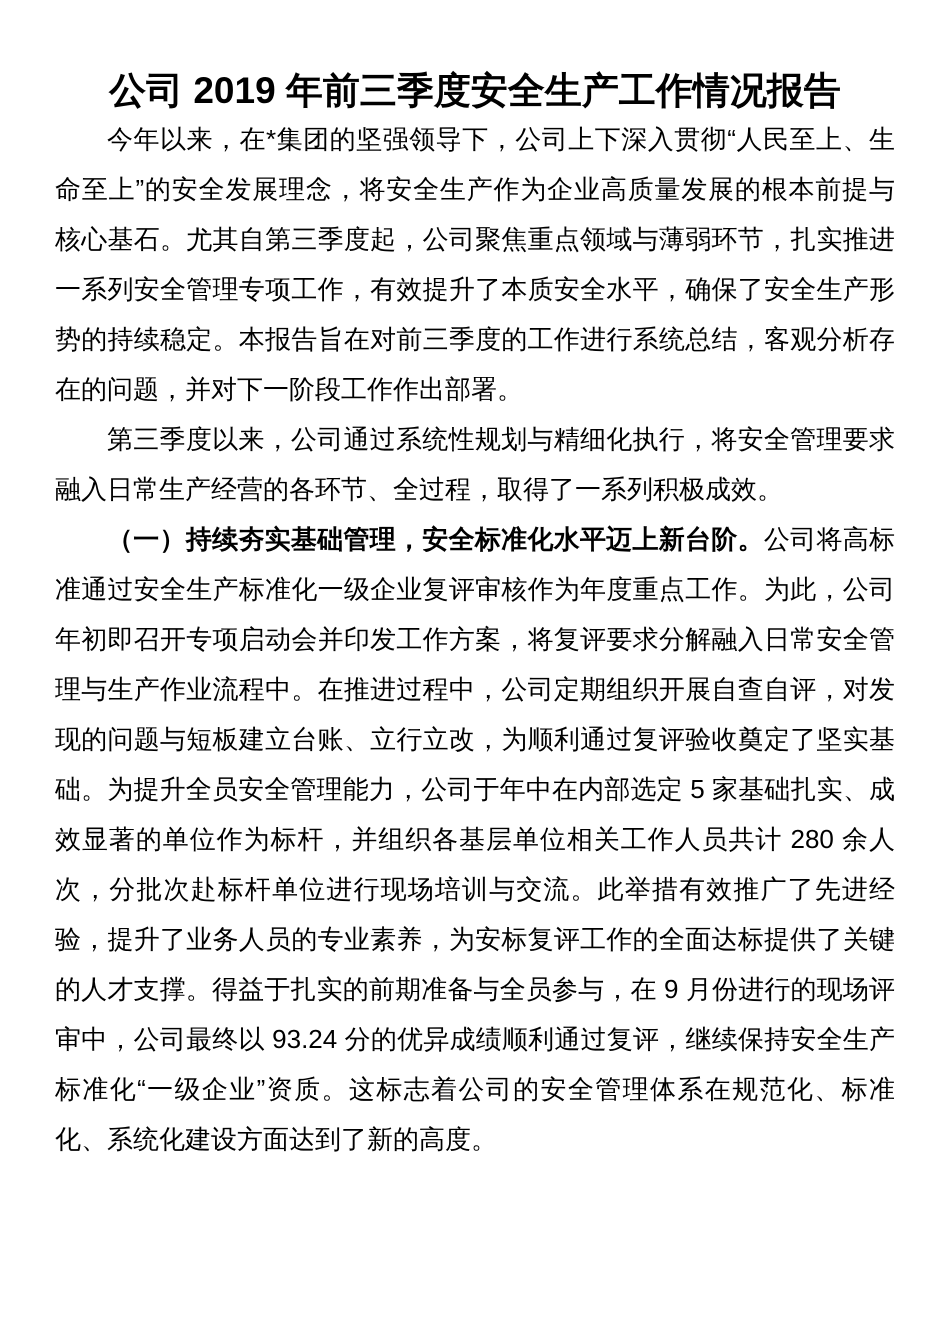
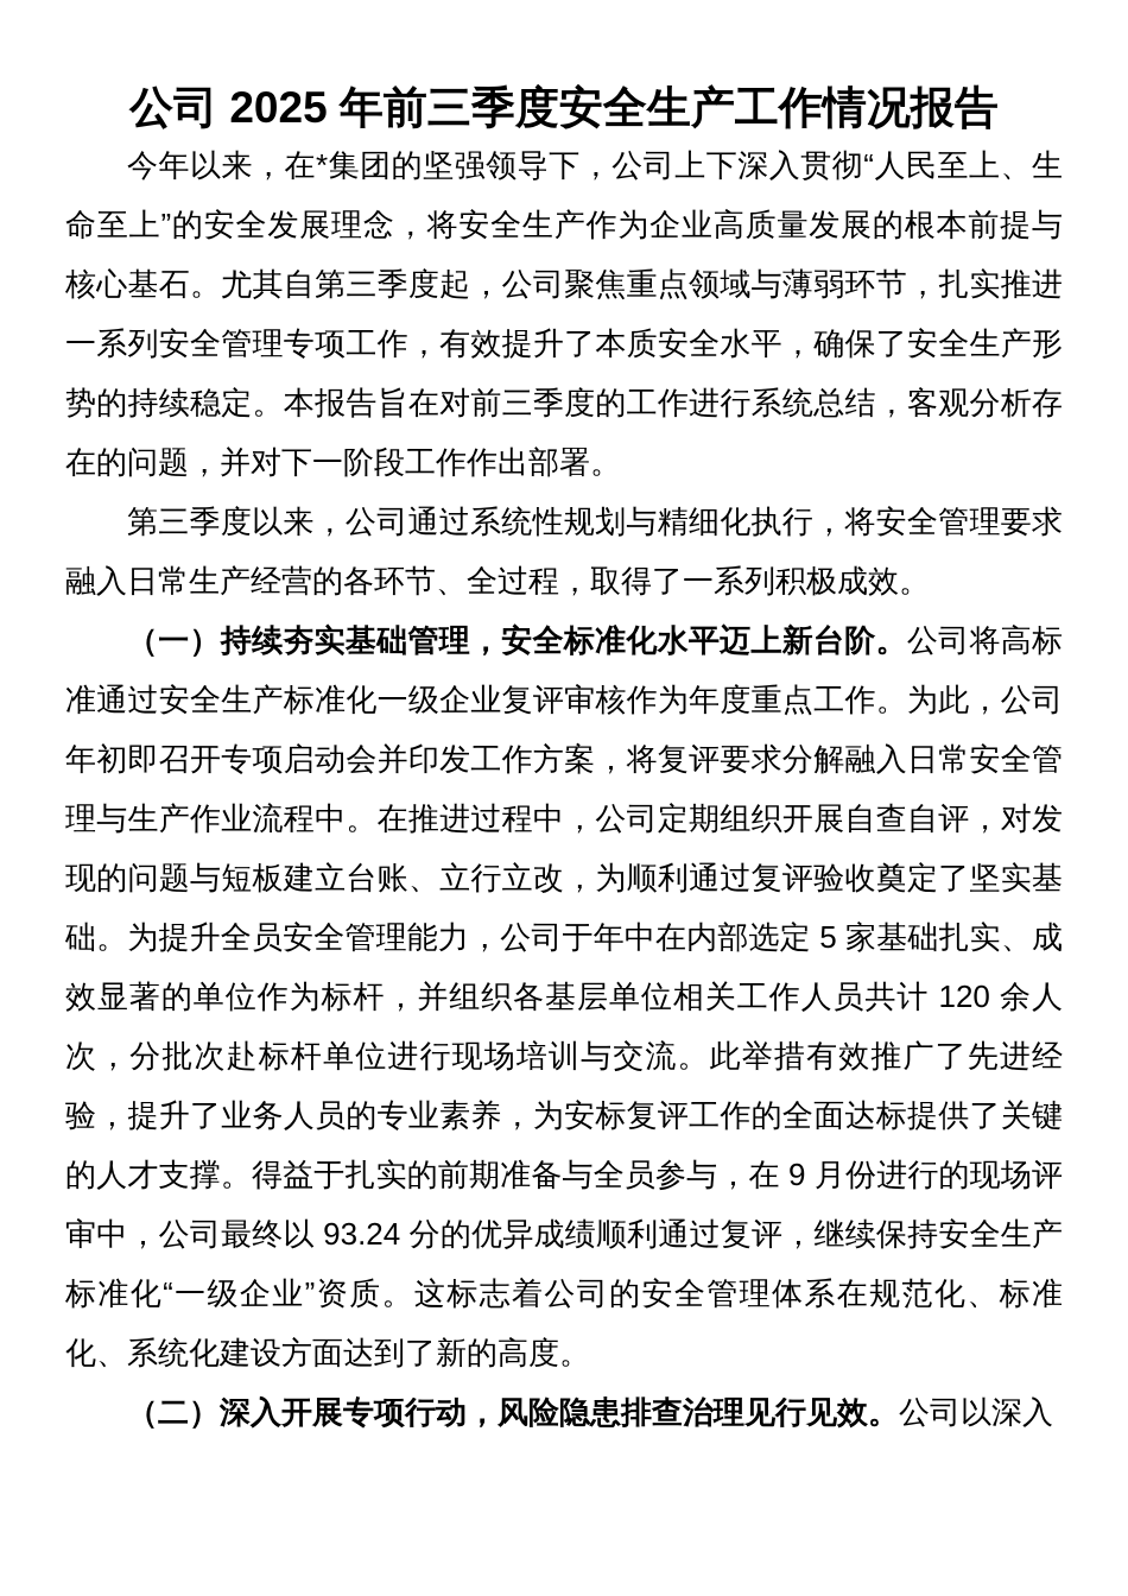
- 公司 2019 年前三季度安全生产工作情况报告
+ 公司 2025 年前三季度安全生产工作情况报告
  今年以来，在*集团的坚强领导下，公司上下深入贯彻“人民至上、生命至上”的安全发展理念，将安全生产作为企业高质量发展的根本前提与核心基石。尤其自第三季度起，公司聚焦重点领域与薄弱环节，扎实推进一系列安全管理专项工作，有效提升了本质安全水平，确保了安全生产形势的持续稳定。本报告旨在对前三季度的工作进行系统总结，客观分析存在的问题，并对下一阶段工作作出部署。
  第三季度以来，公司通过系统性规划与精细化执行，将安全管理要求融入日常生产经营的各环节、全过程，取得了一系列积极成效。
- （一）持续夯实基础管理，安全标准化水平迈上新台阶。公司将高标准通过安全生产标准化一级企业复评审核作为年度重点工作。为此，公司年初即召开专项启动会并印发工作方案，将复评要求分解融入日常安全管理与生产作业流程中。在推进过程中，公司定期组织开展自查自评，对发现的问题与短板建立台账、立行立改，为顺利通过复评验收奠定了坚实基础。为提升全员安全管理能力，公司于年中在内部选定 5 家基础扎实、成效显著的单位作为标杆，并组织各基层单位相关工作人员共计 280 余人次，分批次赴标杆单位进行现场培训与交流。此举措有效推广了先进经验，提升了业务人员的专业素养，为安标复评工作的全面达标提供了关键的人才支撑。得益于扎实的前期准备与全员参与，在 9 月份进行的现场评审中，公司最终以 93.24 分的优异成绩顺利通过复评，继续保持安全生产标准化“一级企业”资质。这标志着公司的安全管理体系在规范化、标准化、系统化建设方面达到了新的高度。
+ （一）持续夯实基础管理，安全标准化水平迈上新台阶。公司将高标准通过安全生产标准化一级企业复评审核作为年度重点工作。为此，公司年初即召开专项启动会并印发工作方案，将复评要求分解融入日常安全管理与生产作业流程中。在推进过程中，公司定期组织开展自查自评，对发现的问题与短板建立台账、立行立改，为顺利通过复评验收奠定了坚实基础。为提升全员安全管理能力，公司于年中在内部选定 5 家基础扎实、成效显著的单位作为标杆，并组织各基层单位相关工作人员共计 120 余人次，分批次赴标杆单位进行现场培训与交流。此举措有效推广了先进经验，提升了业务人员的专业素养，为安标复评工作的全面达标提供了关键的人才支撑。得益于扎实的前期准备与全员参与，在 9 月份进行的现场评审中，公司最终以 93.24 分的优异成绩顺利通过复评，继续保持安全生产标准化“一级企业”资质。这标志着公司的安全管理体系在规范化、标准化、系统化建设方面达到了新的高度。
+ （二）深入开展专项行动，风险隐患排查治理见行见效。公司以深入
